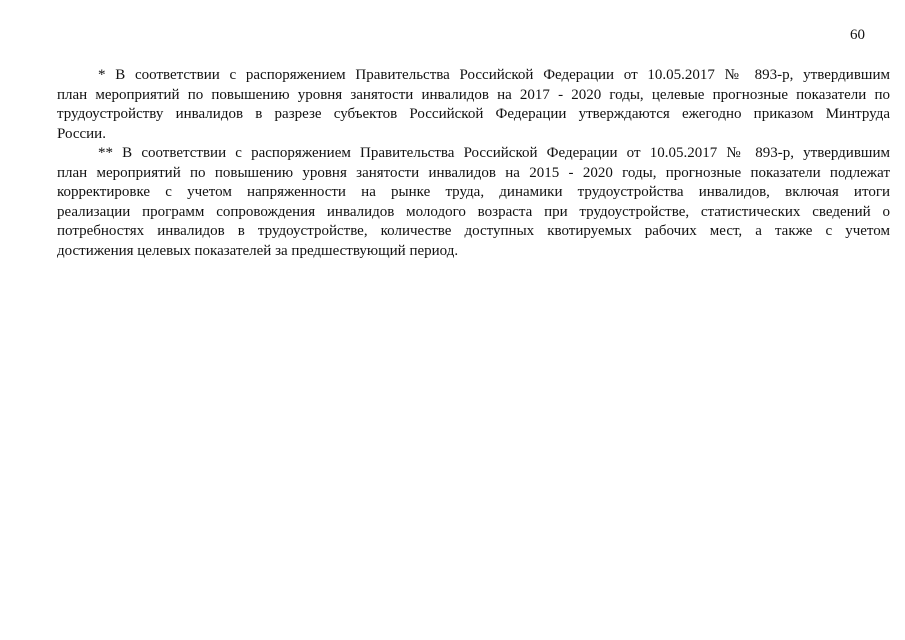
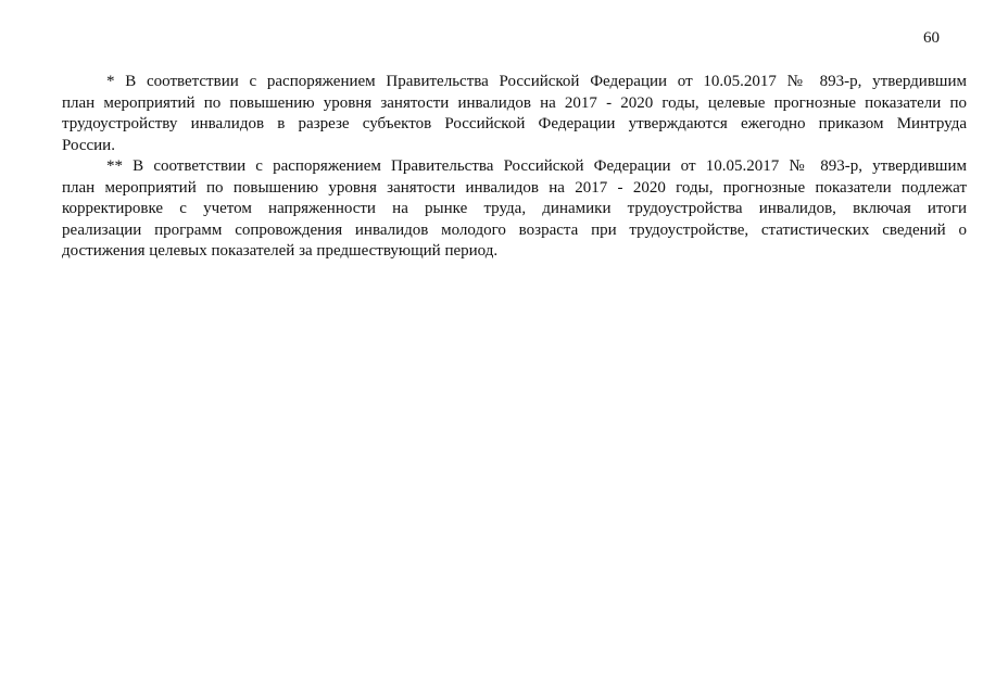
  60
  * В соответствии с распоряжением Правительства Российской Федерации от 10.05.2017 № 893-р, утвердившим
  план мероприятий по повышению уровня занятости инвалидов на 2017 - 2020 годы, целевые прогнозные показатели по
  трудоустройству инвалидов в разрезе субъектов Российской Федерации утверждаются ежегодно приказом Минтруда
  России.
  ** В соответствии с распоряжением Правительства Российской Федерации от 10.05.2017 № 893-р, утвердившим
- план мероприятий по повышению уровня занятости инвалидов на 2015 - 2020 годы, прогнозные показатели подлежат
+ план мероприятий по повышению уровня занятости инвалидов на 2017 - 2020 годы, прогнозные показатели подлежат
  корректировке с учетом напряженности на рынке труда, динамики трудоустройства инвалидов, включая итоги
  реализации программ сопровождения инвалидов молодого возраста при трудоустройстве, статистических сведений о
- потребностях инвалидов в трудоустройстве, количестве доступных квотируемых рабочих мест, а также с учетом
  достижения целевых показателей за предшествующий период.
